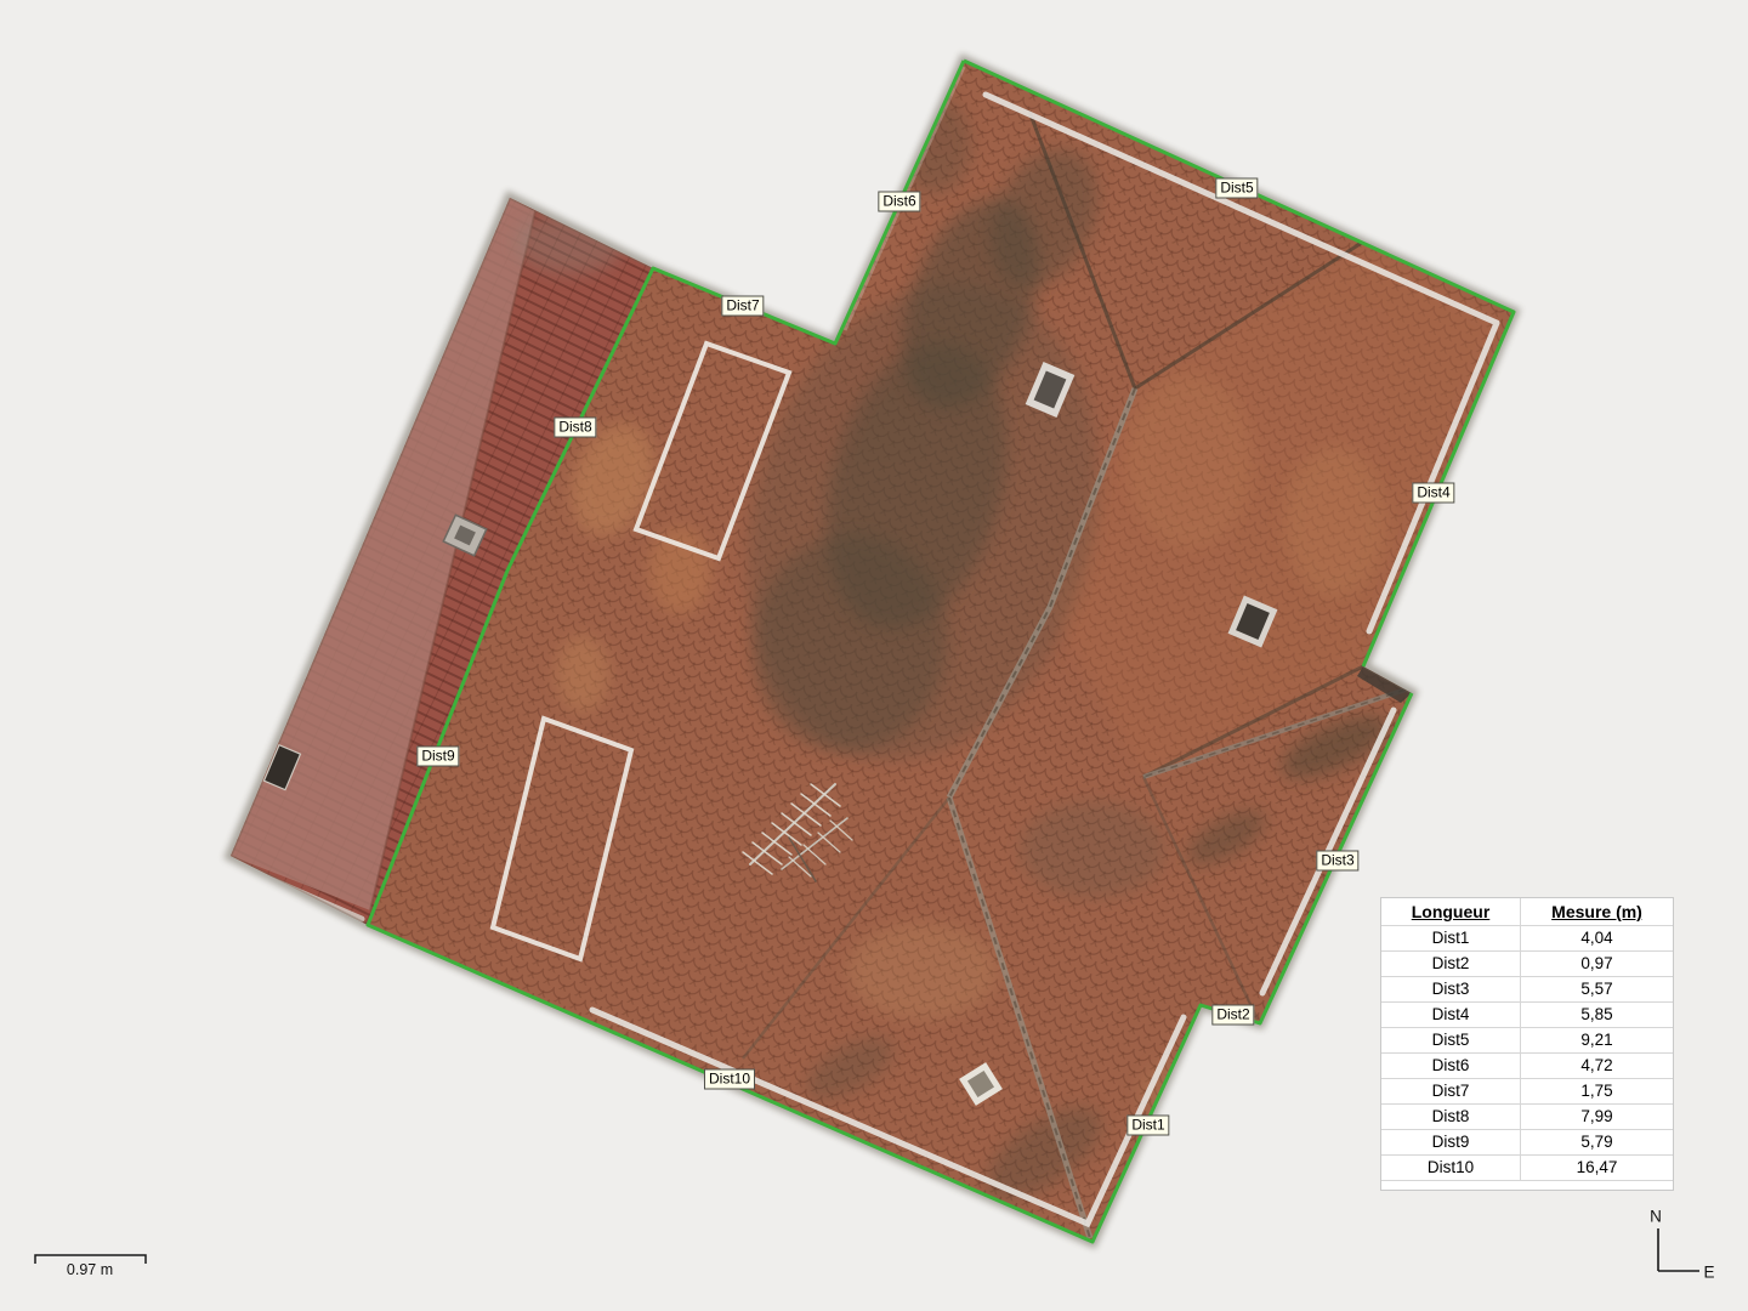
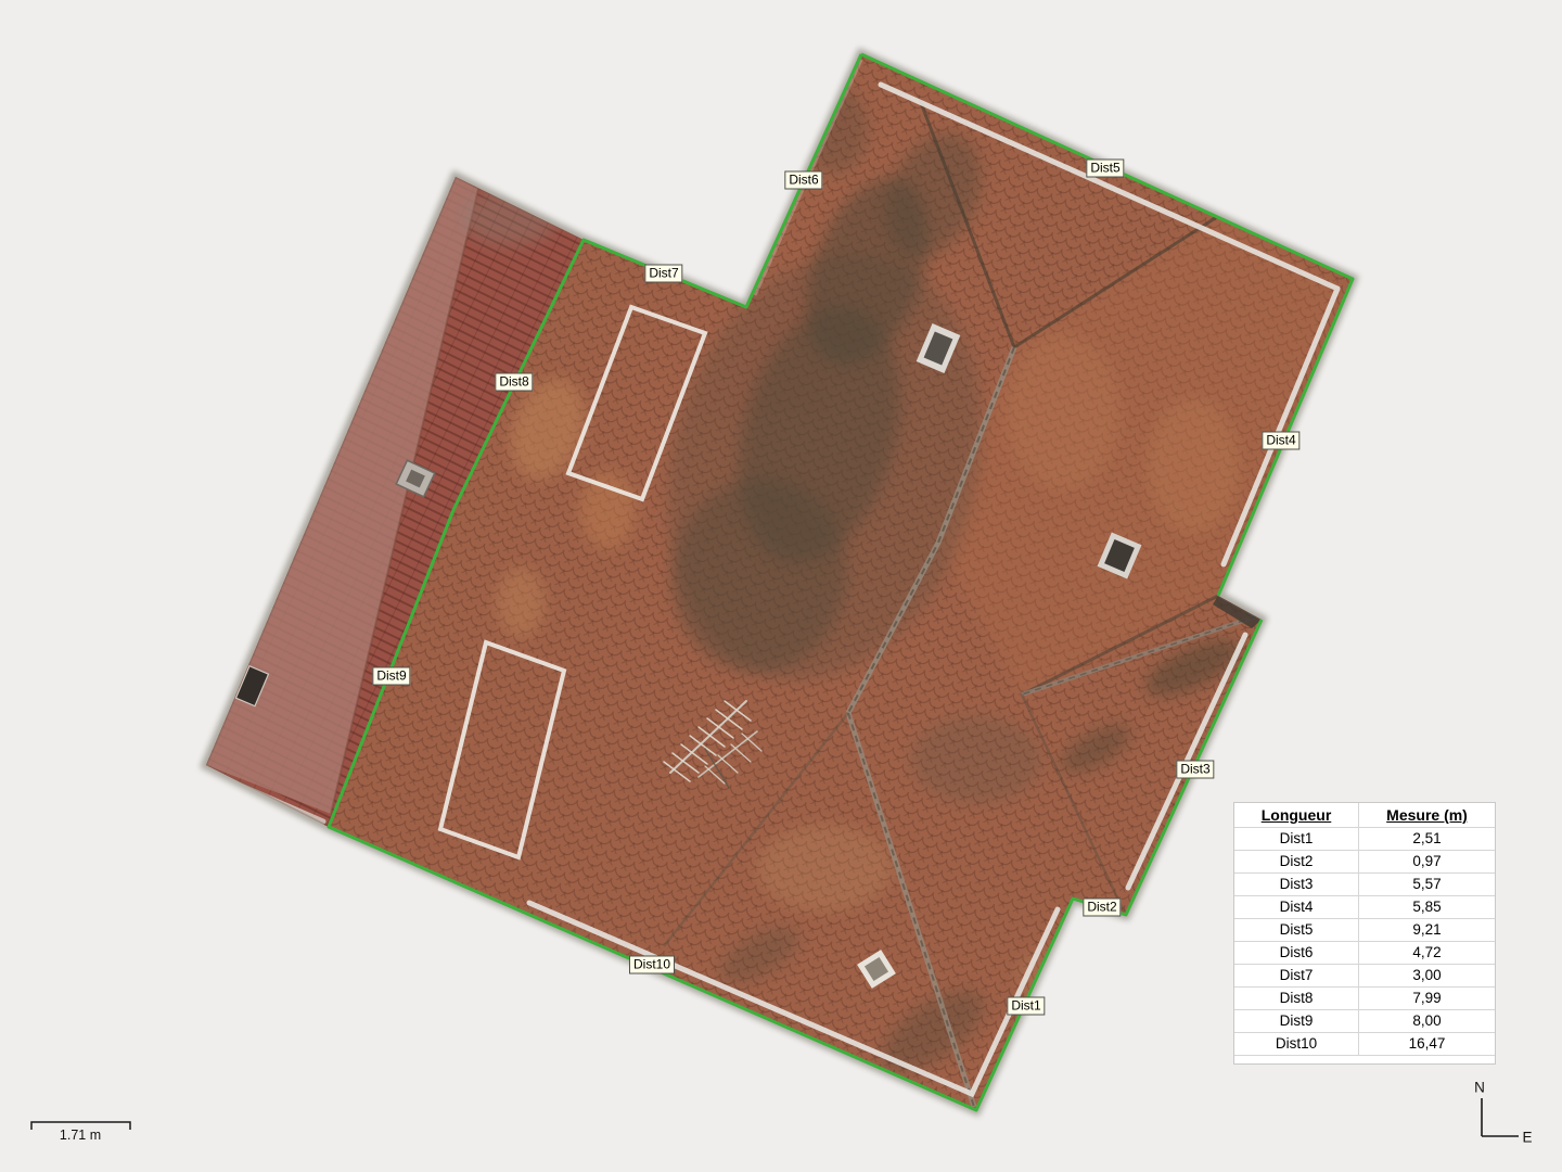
  Dist1
  Dist2
  Dist3
  Dist4
  Dist5
  Dist6
  Dist7
  Dist8
  Dist9
  Dist10
  Longueur
  Mesure (m)
  Dist1
- 4,04
+ 2,51
  Dist2
  0,97
  Dist3
  5,57
  Dist4
  5,85
  Dist5
  9,21
  Dist6
  4,72
  Dist7
- 1,75
+ 3,00
  Dist8
  7,99
  Dist9
- 5,79
+ 8,00
  Dist10
  16,47
- 0.97 m
+ 1.71 m
  N
  E
